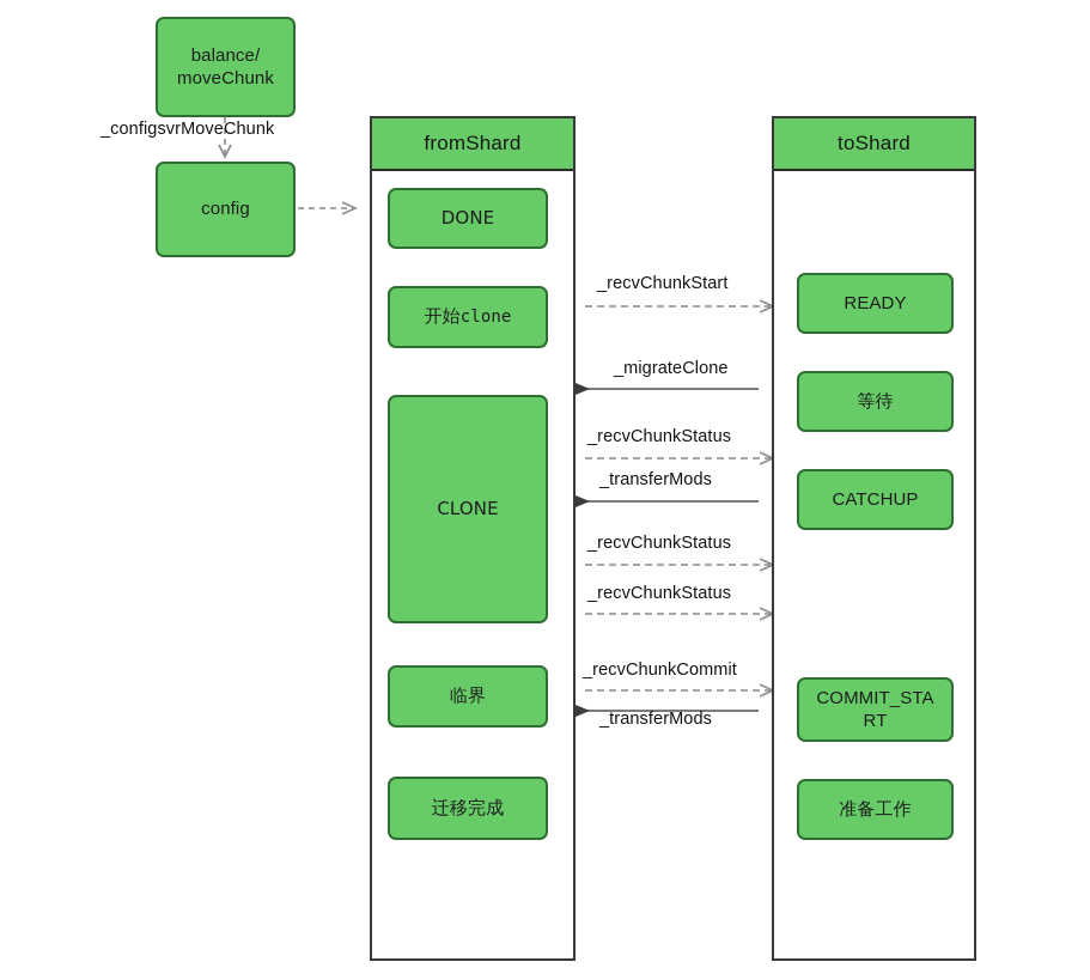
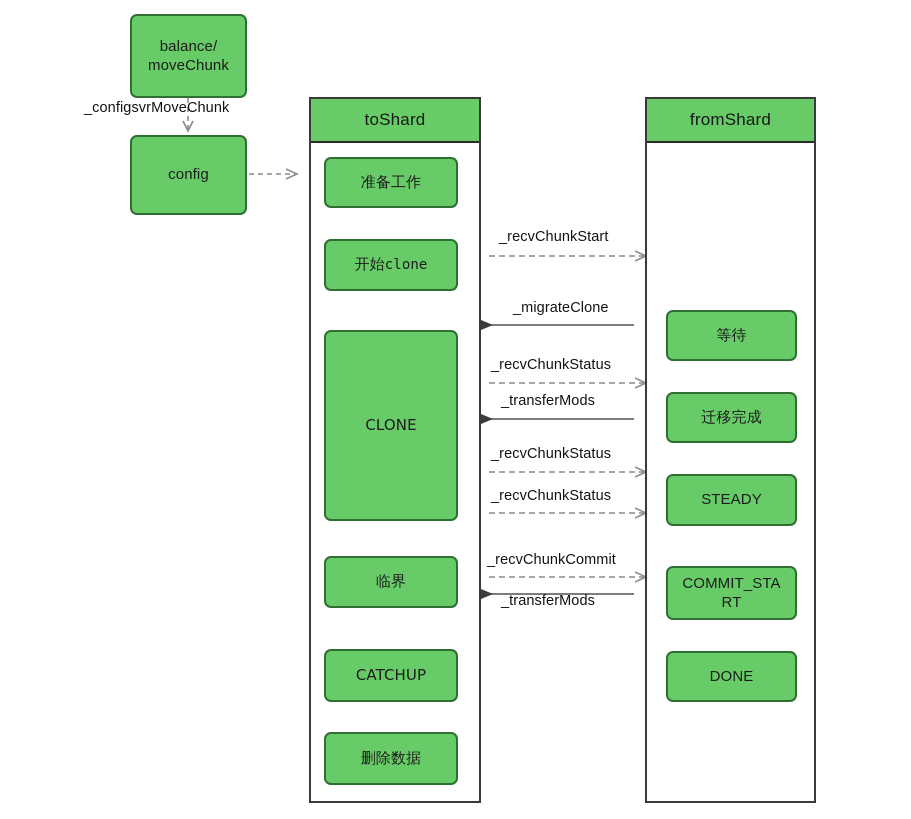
  balance/
  moveChunk
  _configsvrMoveChunk
  config
- fromShard
+ toShard
- DONE
+ 准备工作
  开始clone
  CLONE
  临界
- 迁移完成
+ CATCHUP
+ 删除数据
- toShard
+ fromShard
- READY
  等待
- CATCHUP
+ 迁移完成
+ STEADY
  COMMIT_STA
  RT
- 准备工作
+ DONE
  _recvChunkStart
  _migrateClone
  _recvChunkStatus
  _transferMods
  _recvChunkStatus
  _recvChunkStatus
  _recvChunkCommit
  _transferMods
